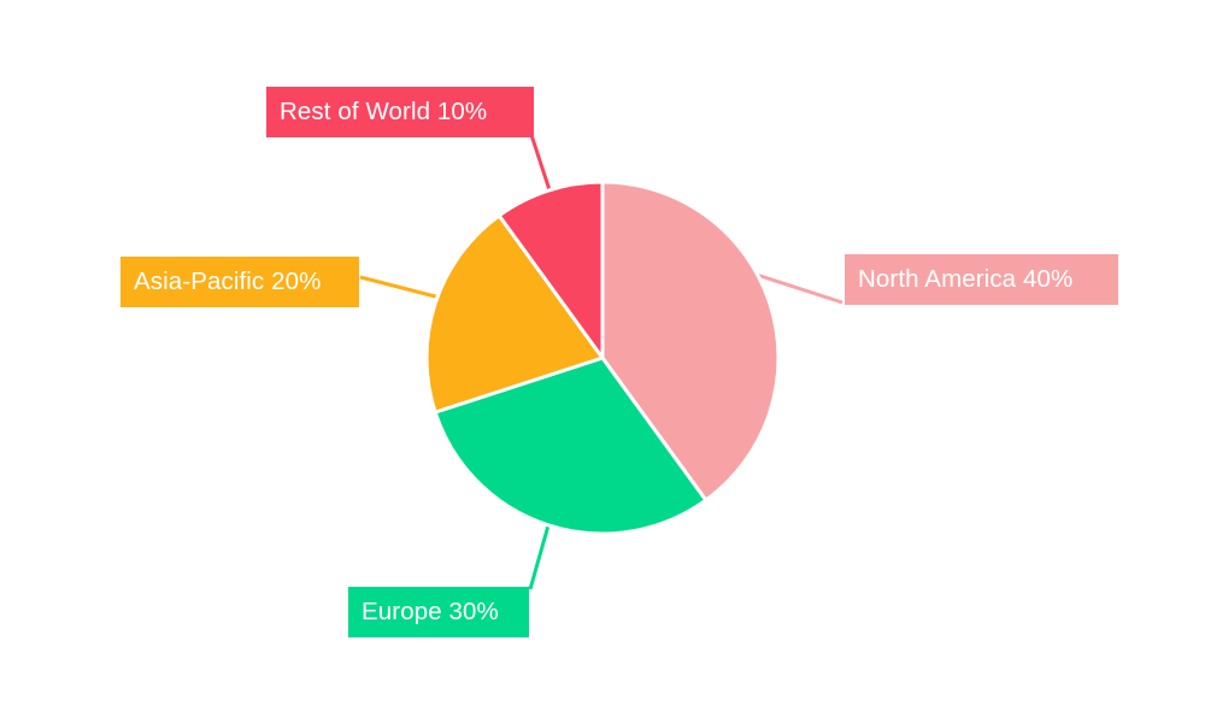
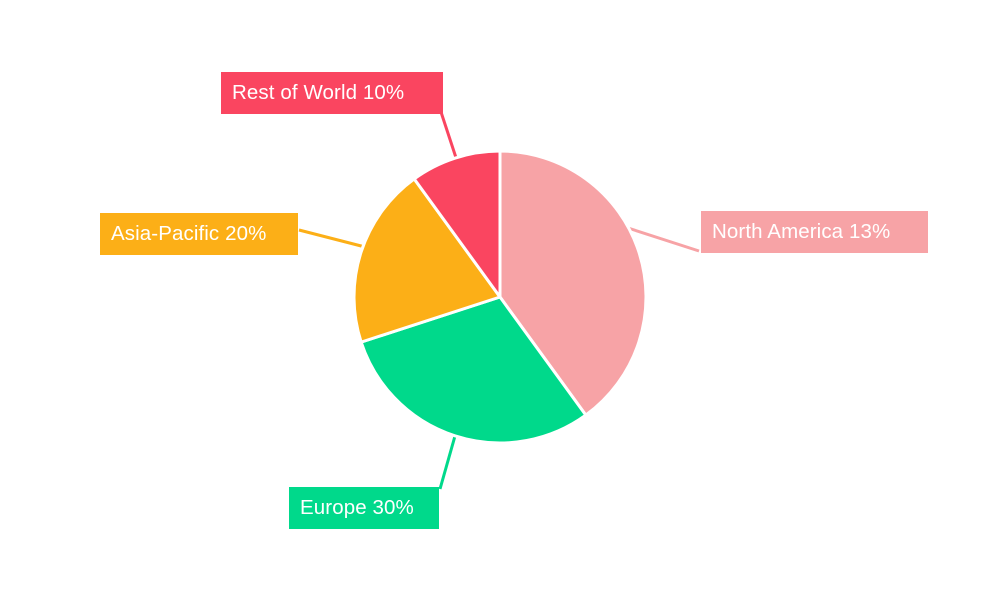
- North America 40%
+ North America 13%
  Europe 30%
  Asia-Pacific 20%
  Rest of World 10%
